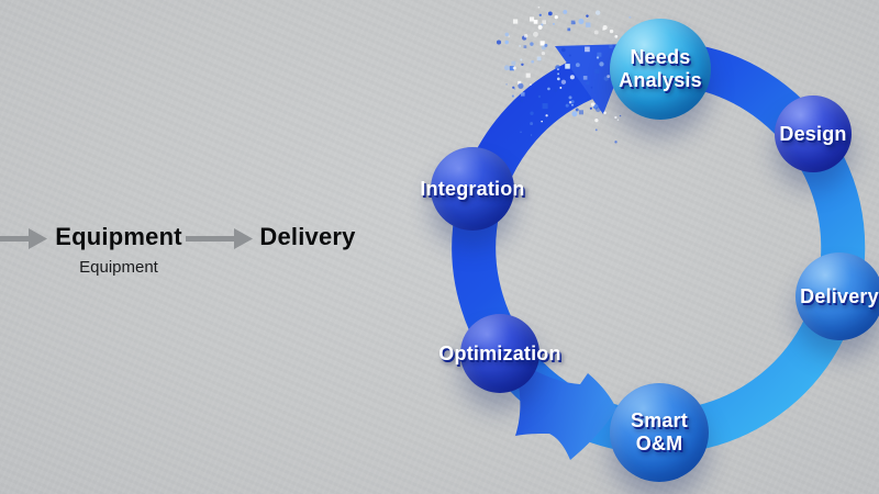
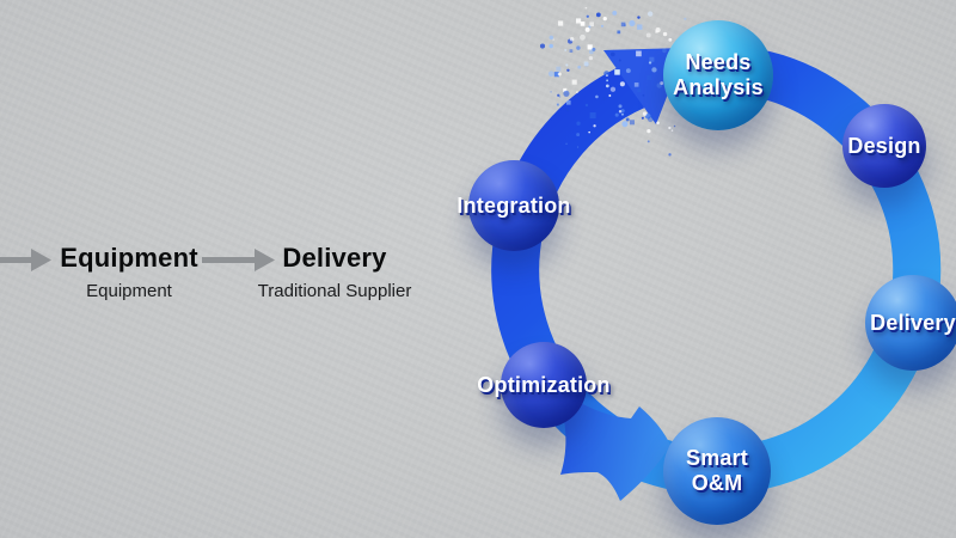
  Equipment
  Equipment
  Delivery
+ Traditional Supplier
  Needs
  Analysis
  Design
  Delivery
  Smart
  O&M
  Optimization
  Integration
